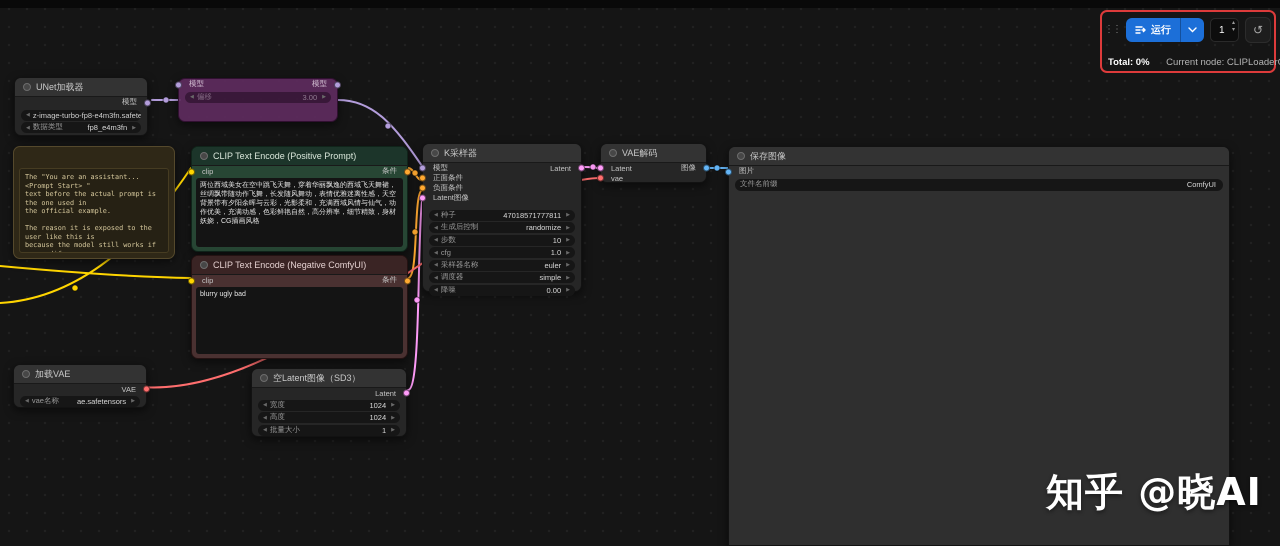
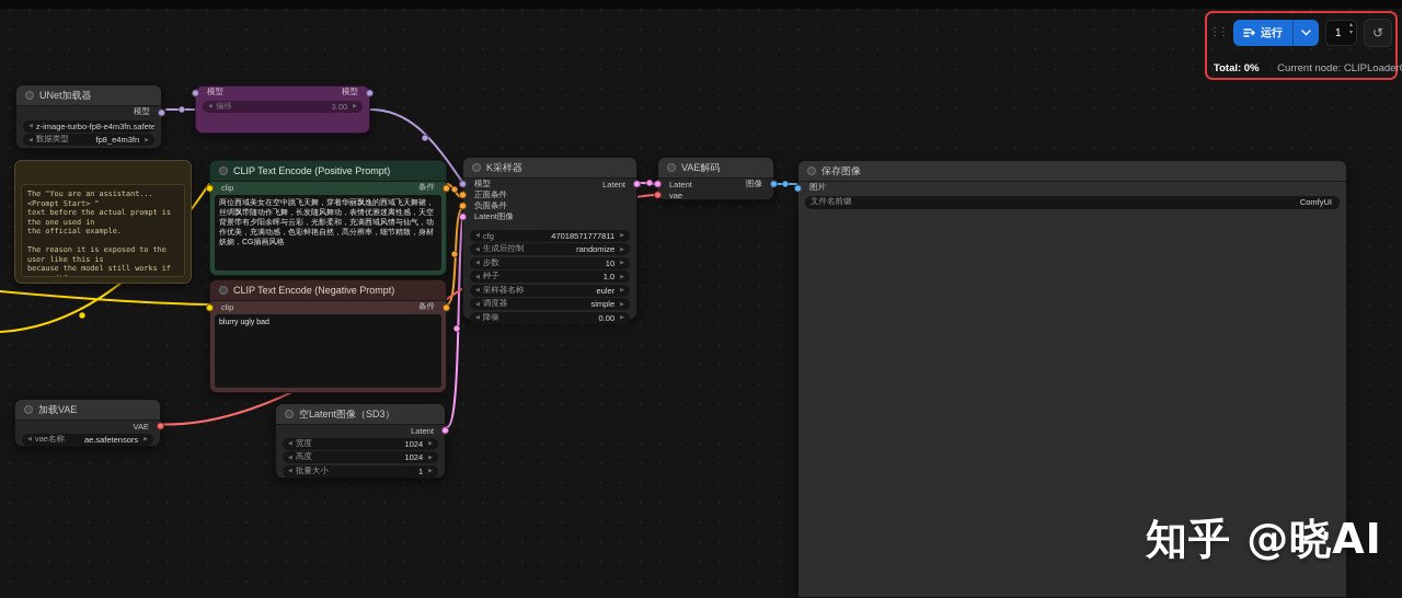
  UNet加载器
  模型
  z-image-turbo-fp8-e4m3fn.safete
  数据类型
  fp8_e4m3fn
  模型
  模型
  偏移
  3.00
  The "You are an assistant... <Prompt Start> "
  text before the actual prompt is the one used in
  the official example.
  The reason it is exposed to the user like this is
  because the model still works if
  CLIP Text Encode (Positive Prompt)
  clip
  条件
- CLIP Text Encode (Negative ComfyUI)
+ CLIP Text Encode (Negative Prompt)
  clip
  条件
  K采样器
  模型
  Latent
  正面条件
  负面条件
  Latent图像
- 种子
+ cfg
  47018571777811
  生成后控制
  randomize
  步数
  10
- cfg
+ 种子
  1.0
  采样器名称
  euler
  调度器
  simple
  降噪
  0.00
  VAE解码
  Latent
  图像
  vae
  保存图像
  图片
  文件名前缀
  ComfyUI
  加载VAE
  VAE
  vae名称
  ae.safetensors
  空Latent图像（SD3）
  Latent
  宽度
  1024
  高度
  1024
  批量大小
  1
  ⋮⋮
  运行
  1
  ↺
  Total: 0% Current node: CLIPLoader
  知乎 @晓AI
